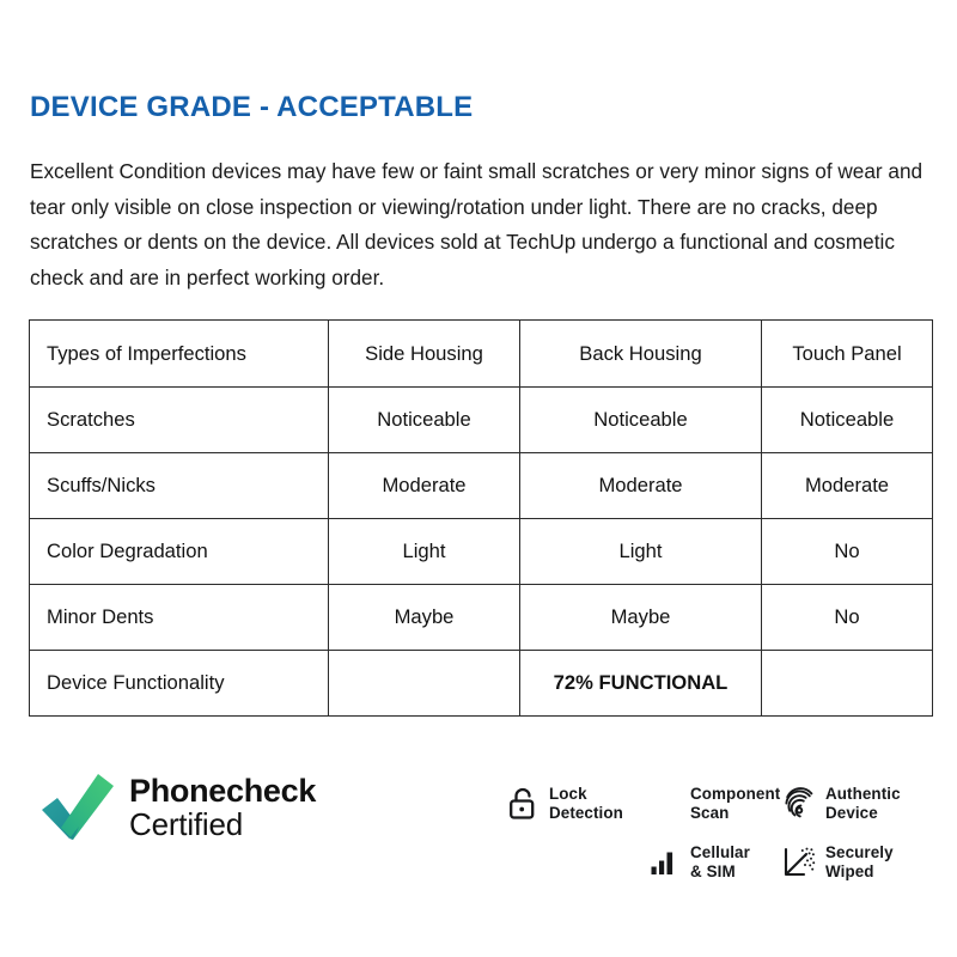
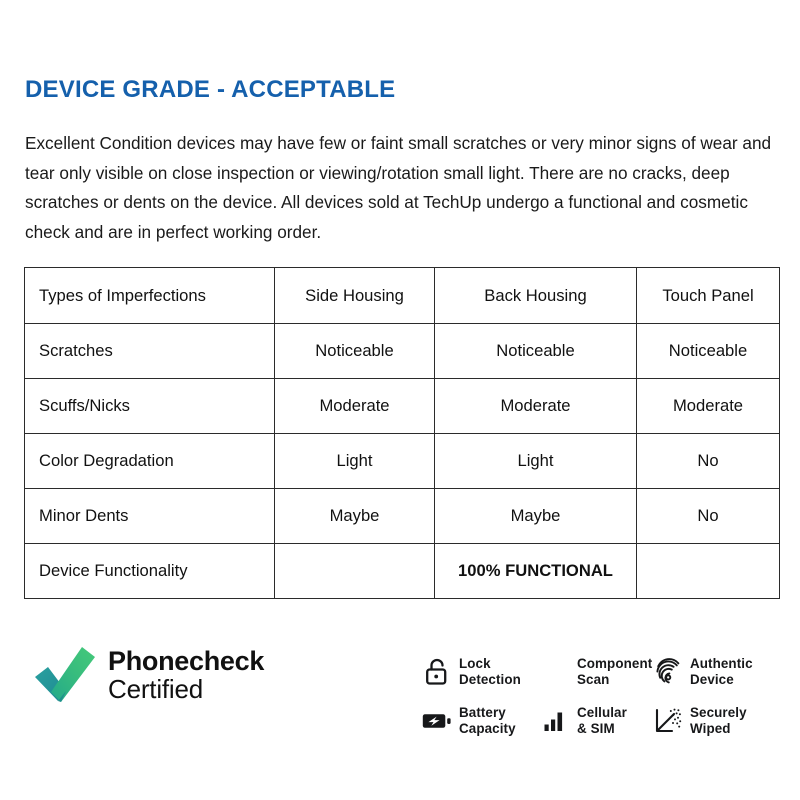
  DEVICE GRADE - ACCEPTABLE
- Excellent Condition devices may have few or faint small scratches or very minor signs of wear and tear only visible on close inspection or viewing/rotation under light. There are no cracks, deep scratches or dents on the device. All devices sold at TechUp undergo a functional and cosmetic check and are in perfect working order.
+ Excellent Condition devices may have few or faint small scratches or very minor signs of wear and tear only visible on close inspection or viewing/rotation small light. There are no cracks, deep scratches or dents on the device. All devices sold at TechUp undergo a functional and cosmetic check and are in perfect working order.
  Types of Imperfections	Side Housing	Back Housing	Touch Panel
  Scratches	Noticeable	Noticeable	Noticeable
  Scuffs/Nicks	Moderate	Moderate	Moderate
  Color Degradation	Light	Light	No
  Minor Dents	Maybe	Maybe	No
- Device Functionality		72% FUNCTIONAL
+ Device Functionality		100% FUNCTIONAL
  Phonecheck
  Certified
  Lock
  Detection
  Component
  Scan
  Authentic
  Device
+ Battery
+ Capacity
  Cellular
  & SIM
  Securely
  Wiped
